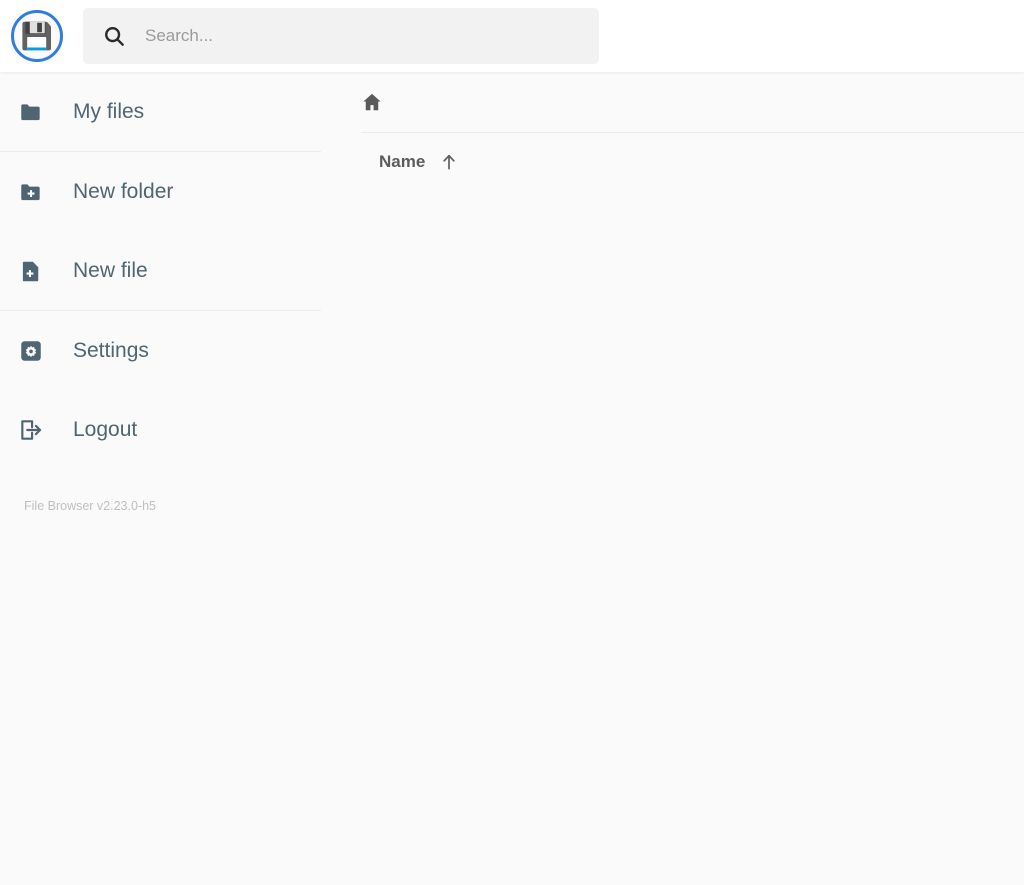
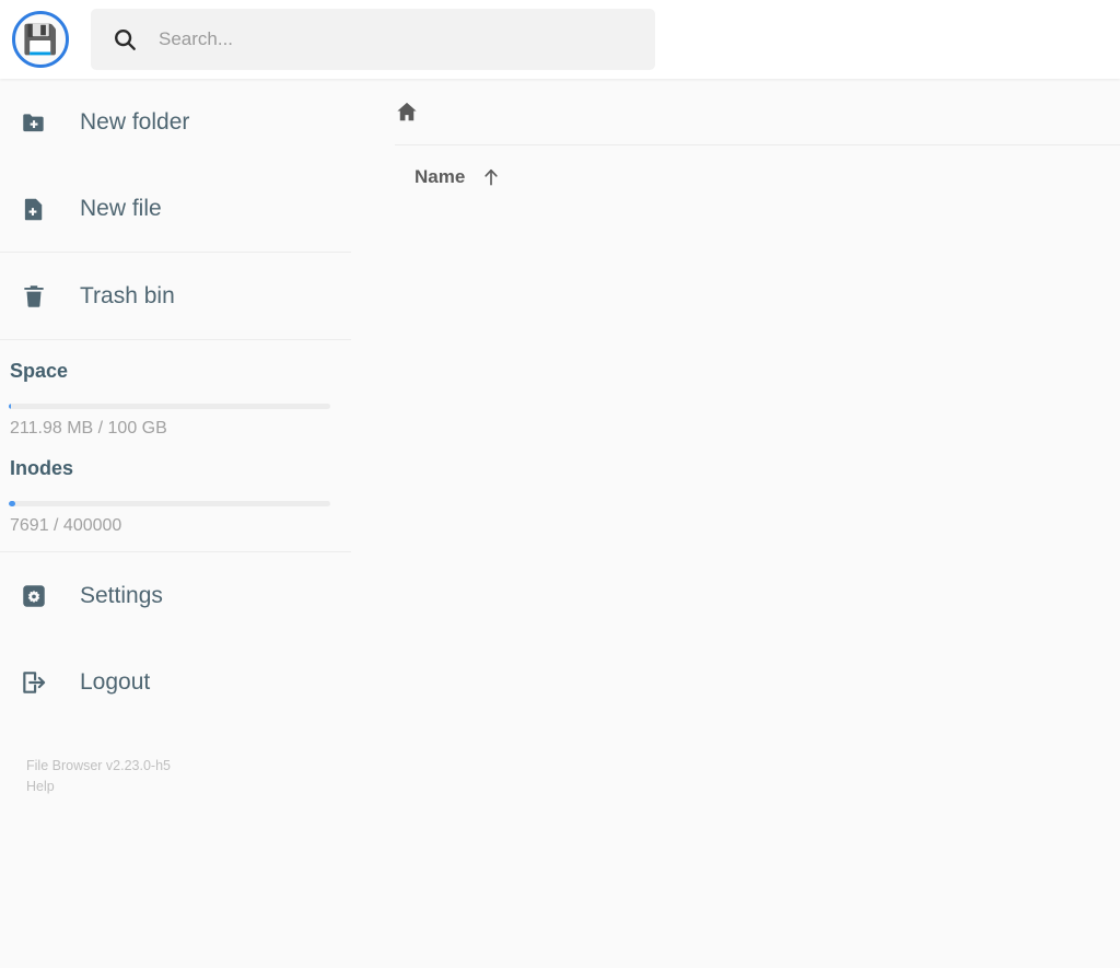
  💾
  Search...
- My files
  New folder
  New file
+ Trash bin
+ Space
+ 211.98 MB / 100 GB
+ Inodes
+ 7691 / 400000
  Settings
  Logout
  File Browser v2.23.0-h5
+ Help
  Name
